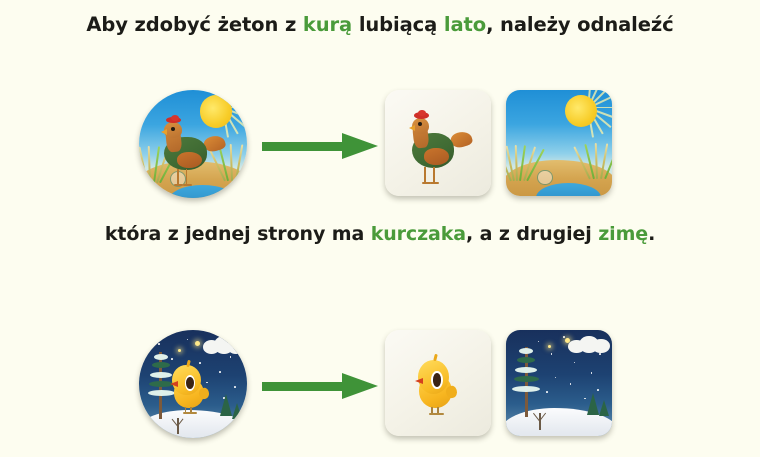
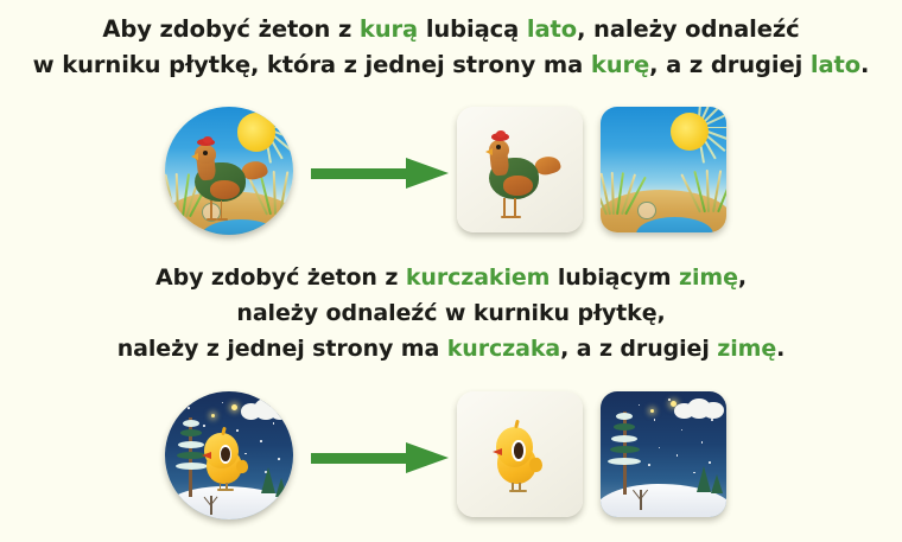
  Aby zdobyć żeton z kurą lubiącą lato, należy odnaleźć
+ w kurniku płytkę, która z jednej strony ma kurę, a z drugiej lato.
+ Aby zdobyć żeton z kurczakiem lubiącym zimę,
+ należy odnaleźć w kurniku płytkę,
- która z jednej strony ma kurczaka, a z drugiej zimę.
+ należy z jednej strony ma kurczaka, a z drugiej zimę.
